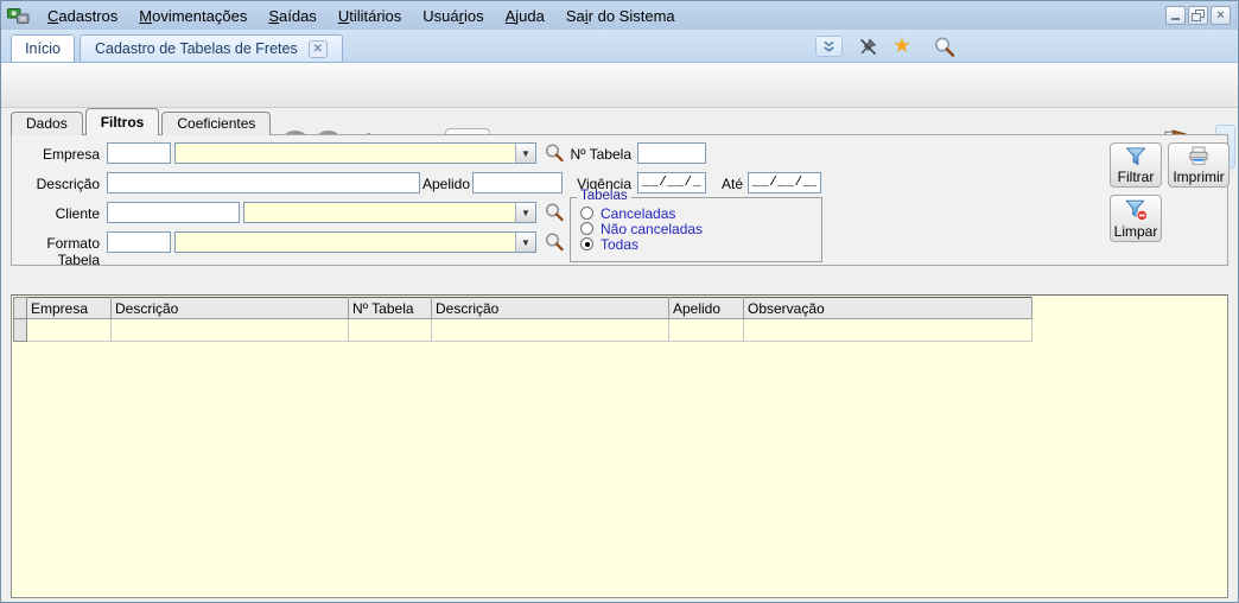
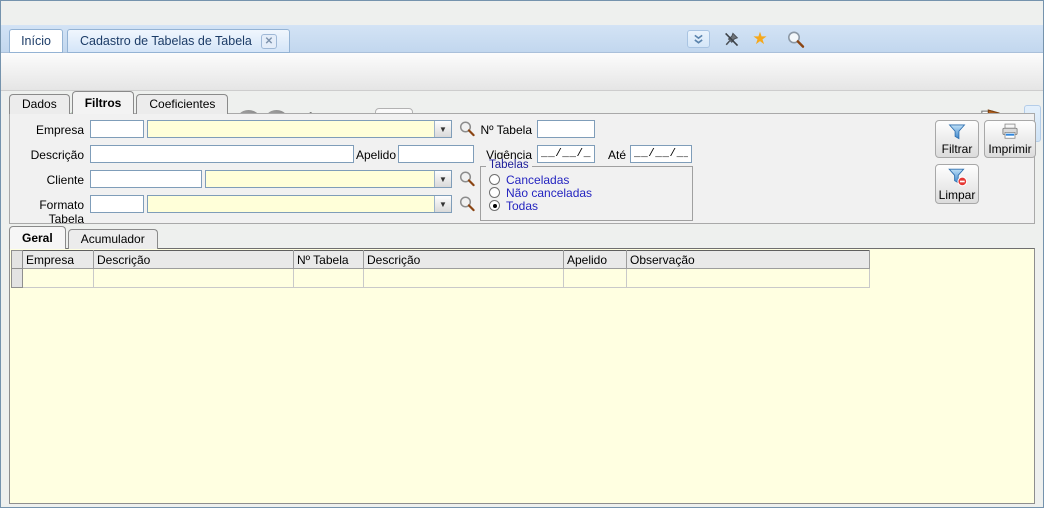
- Cadastros
- Movimentações
- Saídas
- Utilitários
- Usuários
- Ajuda
- Sair do Sistema
- ×
  Início
- Cadastro de Tabelas de Fretes
+ Cadastro de Tabelas de Tabela
  ✕
  ★
  Dados
  Filtros
  Coeficientes
  Empresa
  ▼
  Descrição
  Apelido
  Cliente
  ▼
  Formato Tabela
  ▼
  Nº Tabela
  Vigência
  __/__/_
  Até
  __/__/__
  Tabelas
  Canceladas
  Não canceladas
  Todas
  Filtrar
  Imprimir
  Limpar
+ Geral
+ Acumulador
  	Empresa	Descrição	Nº Tabela	Descrição	Apelido	Observação
